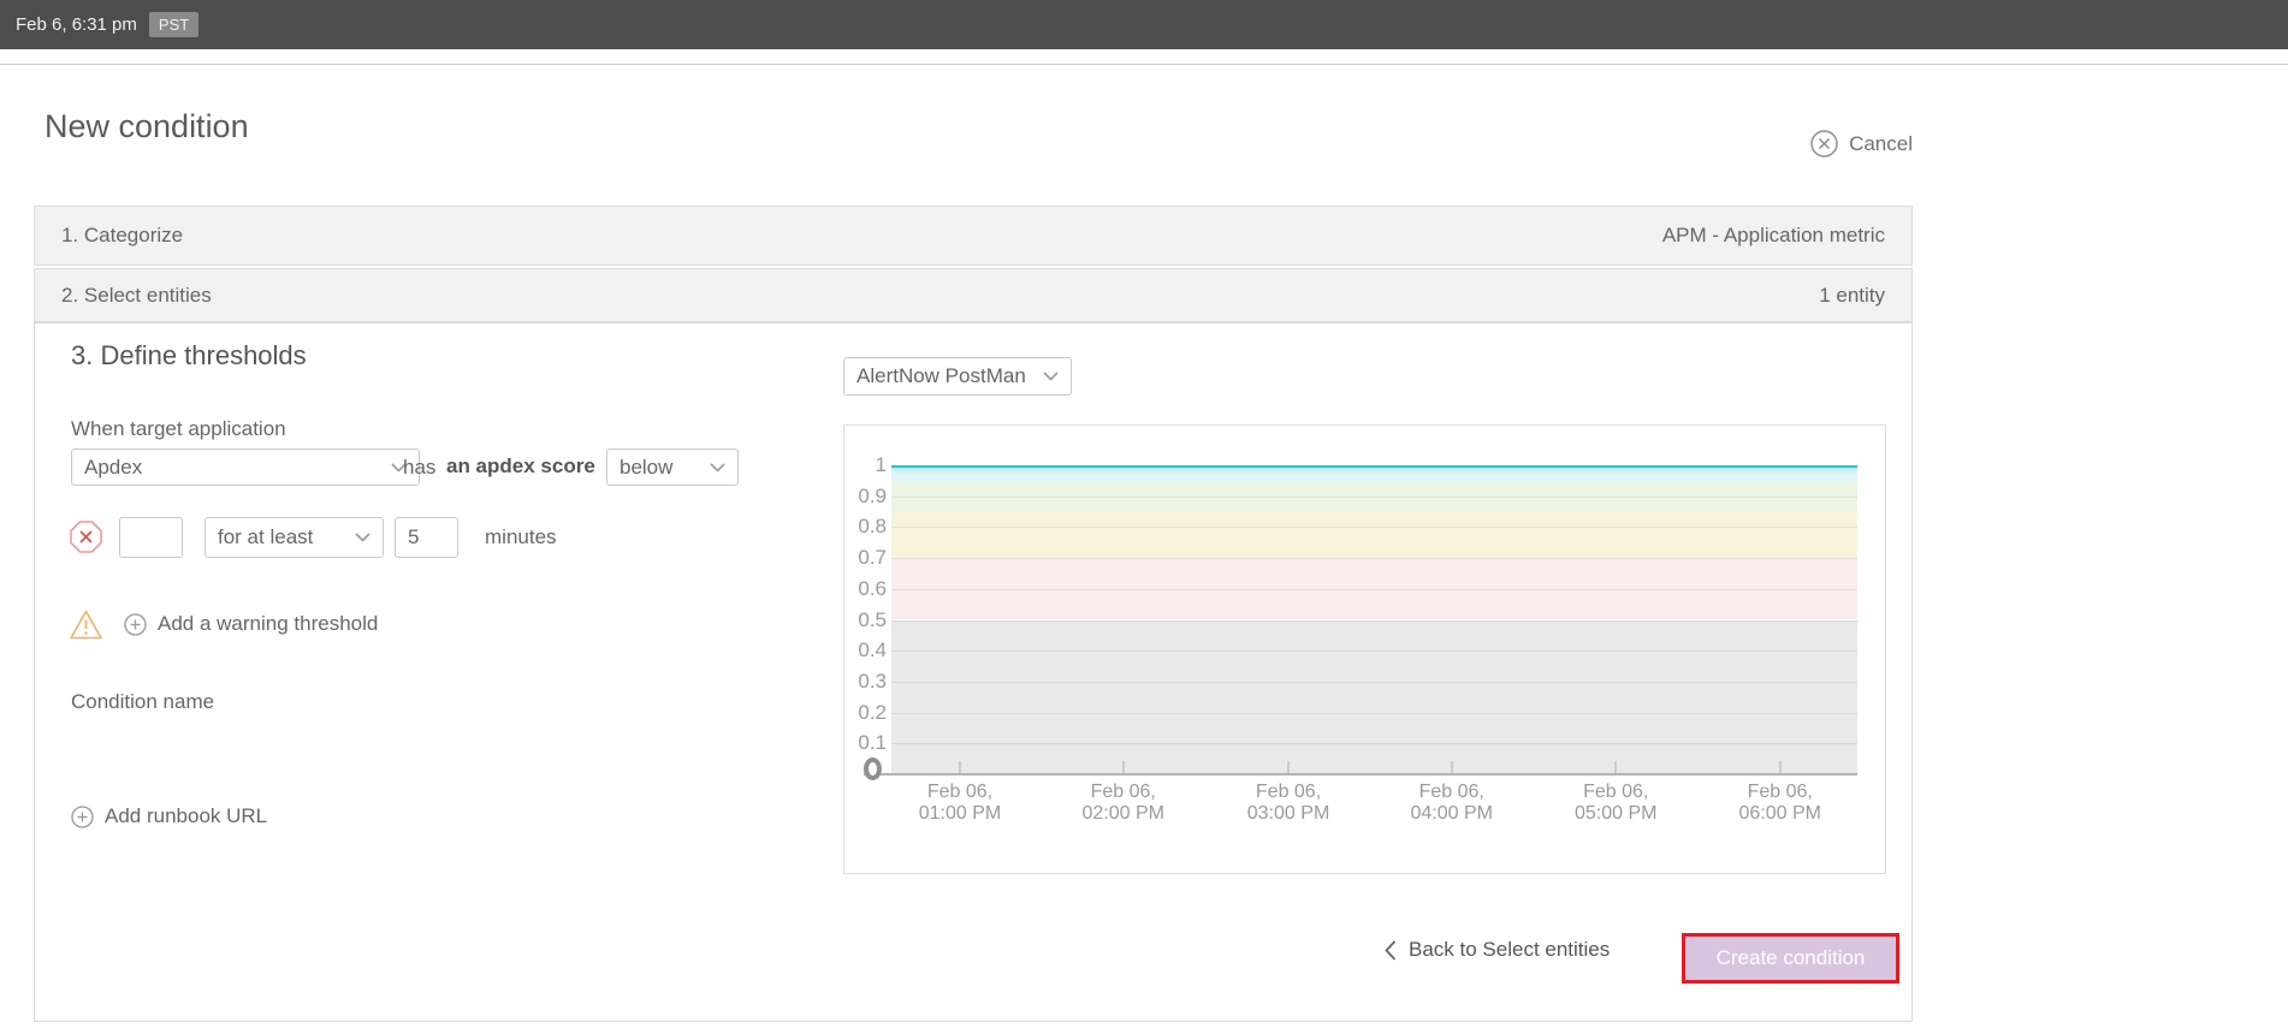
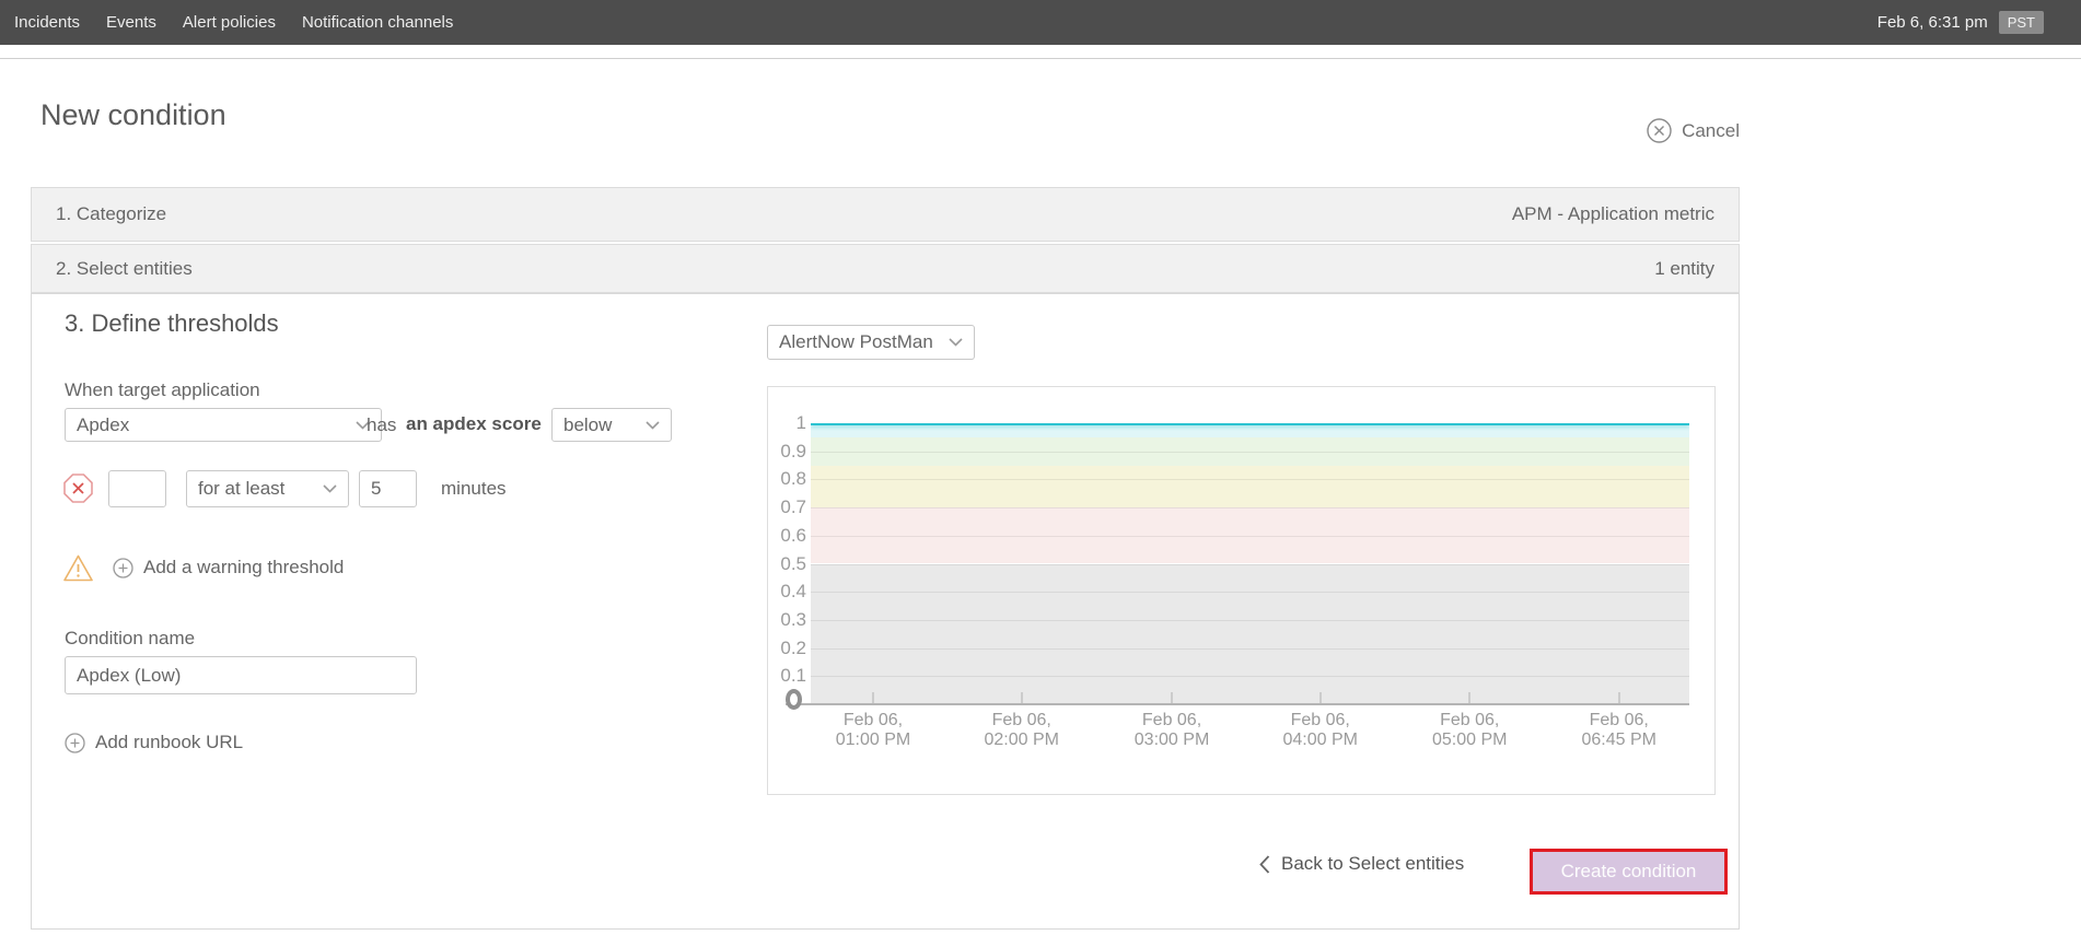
+ Incidents
+ Events
+ Alert policies
+ Notification channels
  Feb 6, 6:31 pm
  PST
  New condition
  Cancel
  1. Categorize
  APM - Application metric
  2. Select entities
  1 entity
  3. Define thresholds
  When target application
  Apdex
  has
  an apdex score
  below
  for at least
  5
  minutes
  Add a warning threshold
  Condition name
+ Apdex (Low)
  Add runbook URL
  AlertNow PostMan
  1
  0.9
  0.8
  0.7
  0.6
  0.5
  0.4
  0.3
  0.2
  0.1
  Feb 06,
  01:00 PM
  Feb 06,
  02:00 PM
  Feb 06,
  03:00 PM
  Feb 06,
  04:00 PM
  Feb 06,
  05:00 PM
  Feb 06,
- 06:00 PM
+ 06:45 PM
  Back to Select entities
  Create condition
